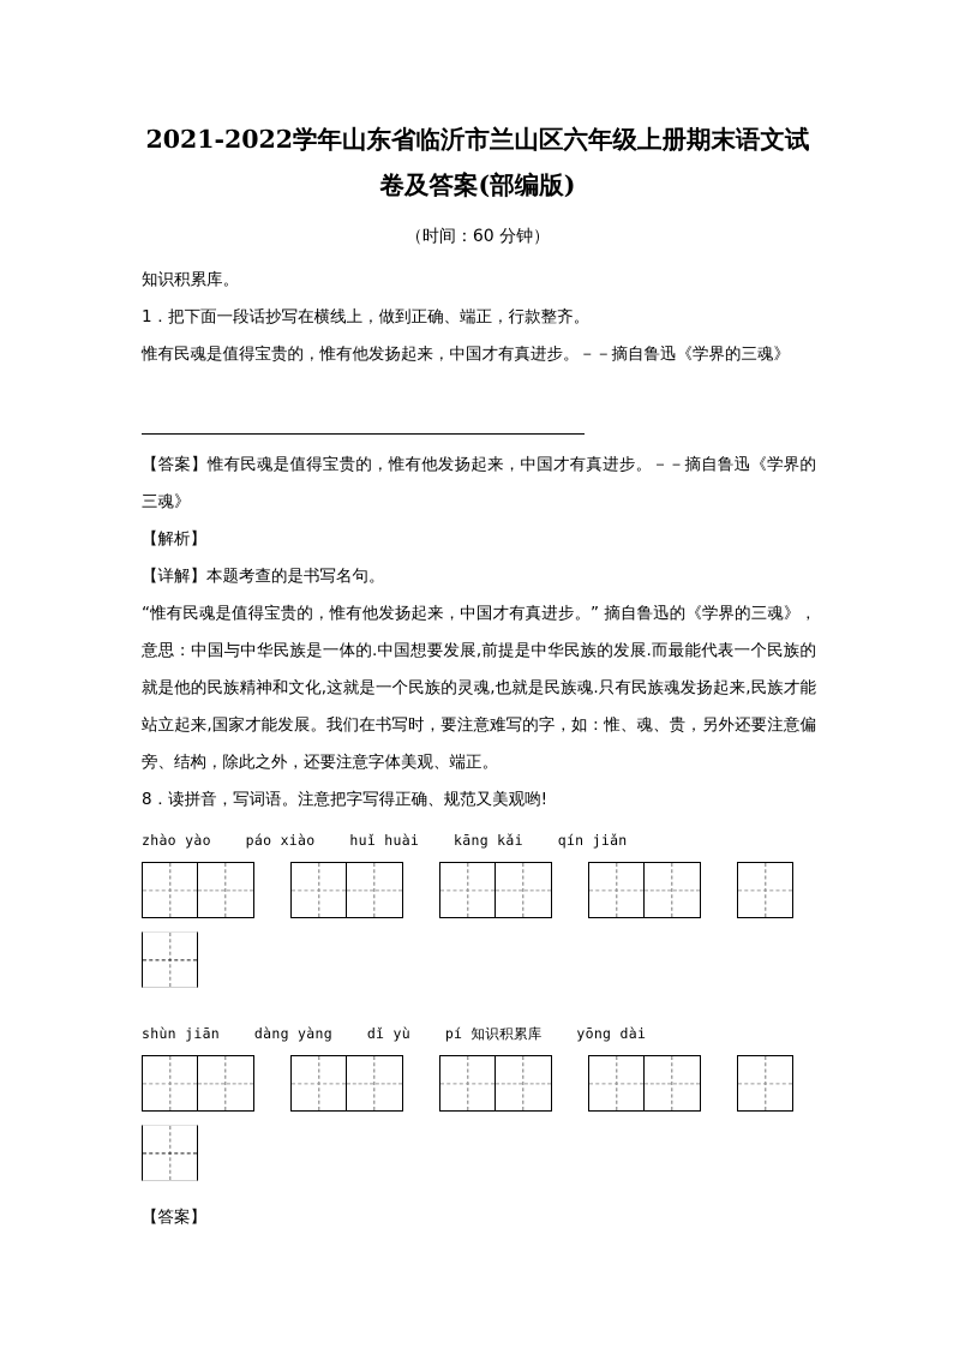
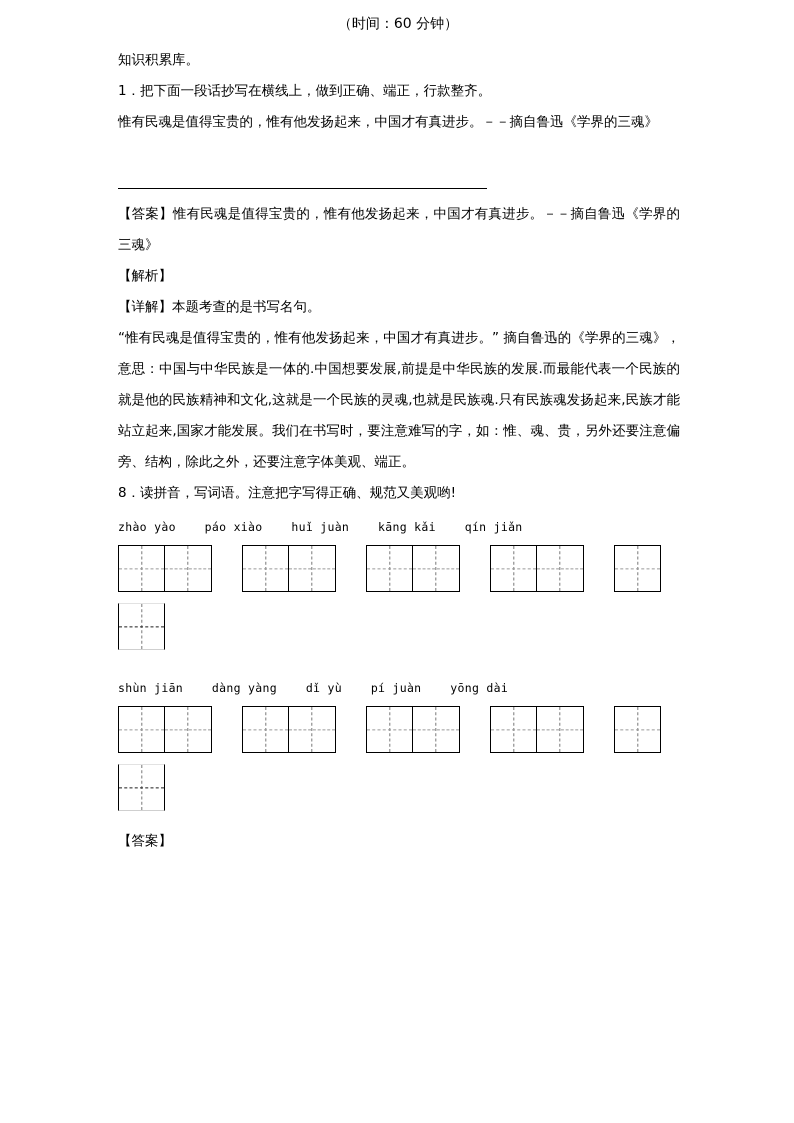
- 2021-2022学年山东省临沂市兰山区六年级上册期末语文试卷及答案(部编版)
  （时间：60 分钟）
  知识积累库。
  1．把下面一段话抄写在横线上，做到正确、端正，行款整齐。
  惟有民魂是值得宝贵的，惟有他发扬起来，中国才有真进步。－－摘自鲁迅《学界的三魂》
  【答案】惟有民魂是值得宝贵的，惟有他发扬起来，中国才有真进步。－－摘自鲁迅《学界的三魂》
  【解析】
  【详解】本题考查的是书写名句。
  “惟有民魂是值得宝贵的，惟有他发扬起来，中国才有真进步。” 摘自鲁迅的《学界的三魂》，意思：中国与中华民族是一体的.中国想要发展,前提是中华民族的发展.而最能代表一个民族的就是他的民族精神和文化,这就是一个民族的灵魂,也就是民族魂.只有民族魂发扬起来,民族才能站立起来,国家才能发展。我们在书写时，要注意难写的字，如：惟、魂、贵，另外还要注意偏旁、结构，除此之外，还要注意字体美观、端正。
  8．读拼音，写词语。注意把字写得正确、规范又美观哟!
- zhào yào páo xiào huǐ huài kāng kǎi qín jiǎn
+ zhào yào páo xiào huǐ juàn kāng kǎi qín jiǎn
- shùn jiān dàng yàng dǐ yù pí 知识积累库 yōng dài
+ shùn jiān dàng yàng dǐ yù pí juàn yōng dài
  【答案】
